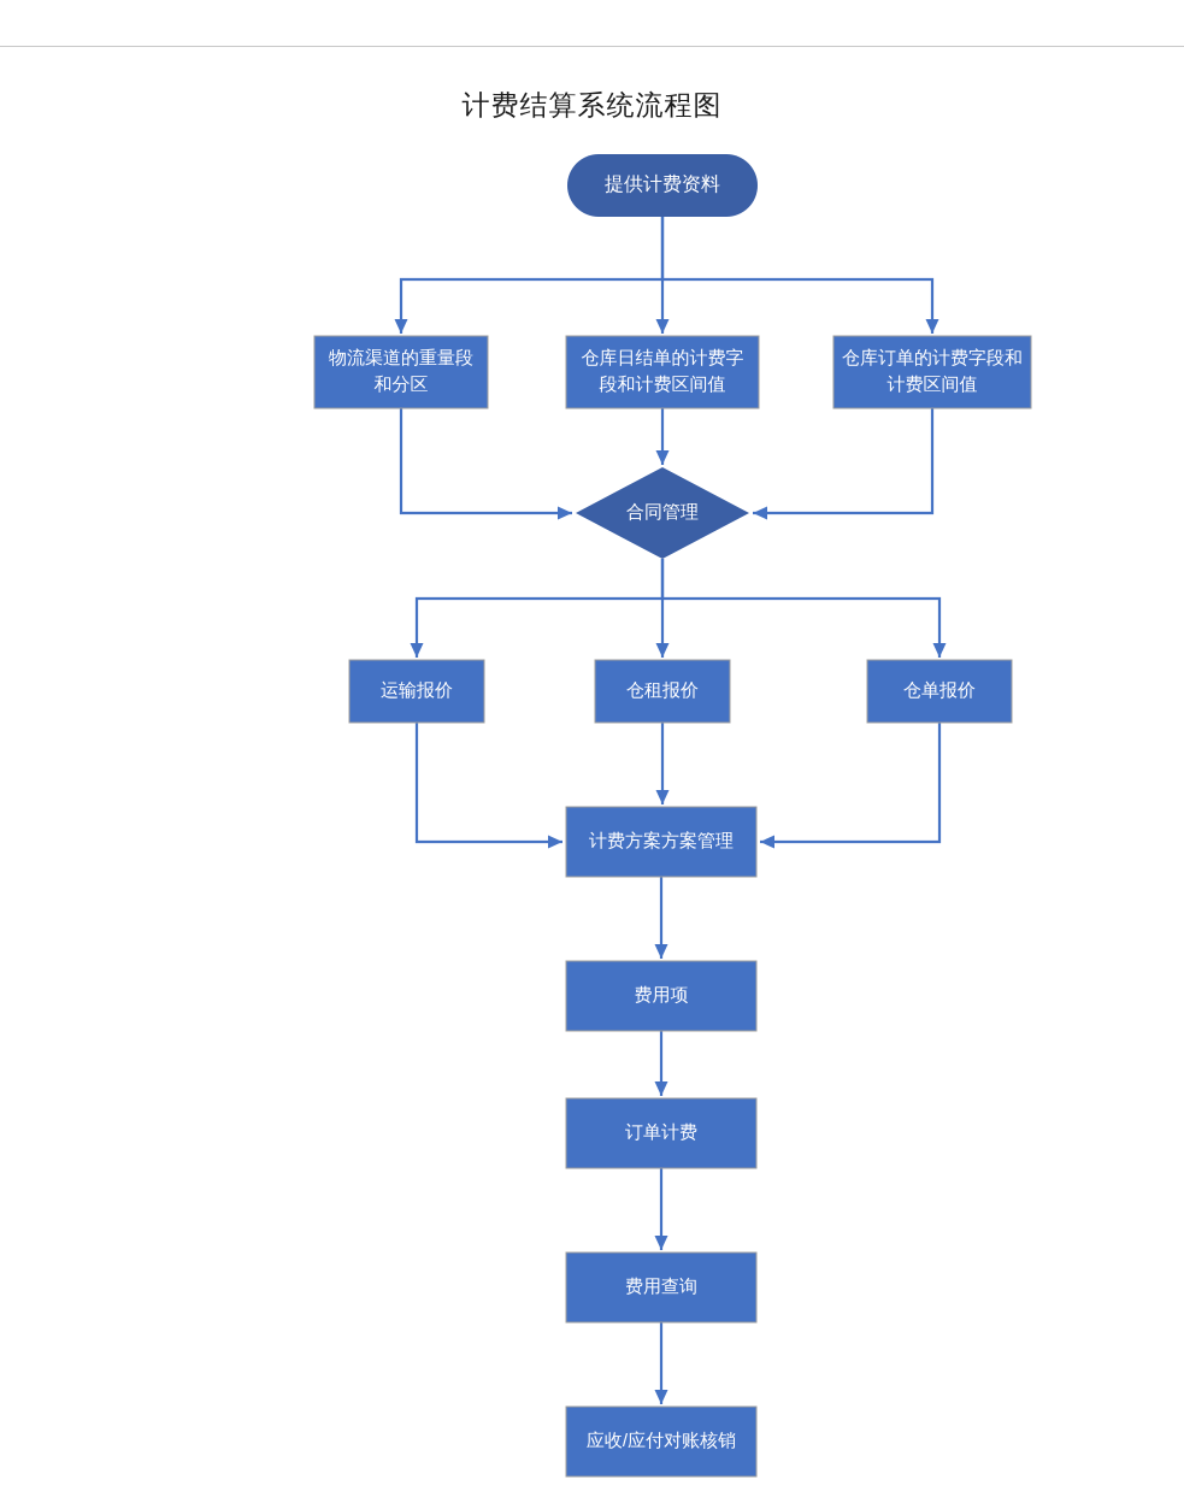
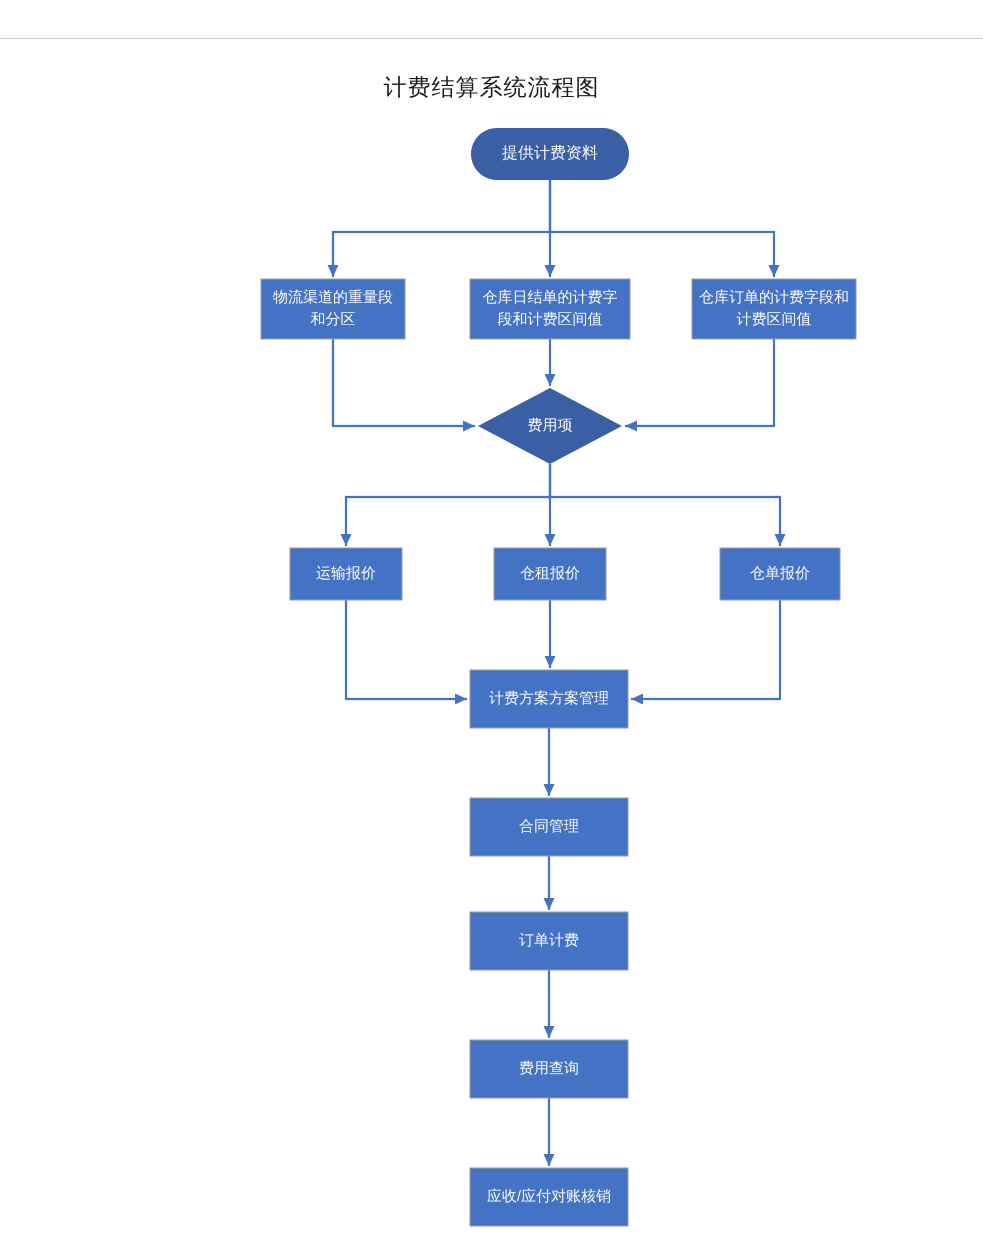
  计费结算系统流程图
  提供计费资料
  物流渠道的重量段和分区
  仓库日结单的计费字段和计费区间值
  仓库订单的计费字段和计费区间值
- 合同管理
+ 费用项
  运输报价
  仓租报价
  仓单报价
  计费方案方案管理
- 费用项
+ 合同管理
  订单计费
  费用查询
  应收/应付对账核销
